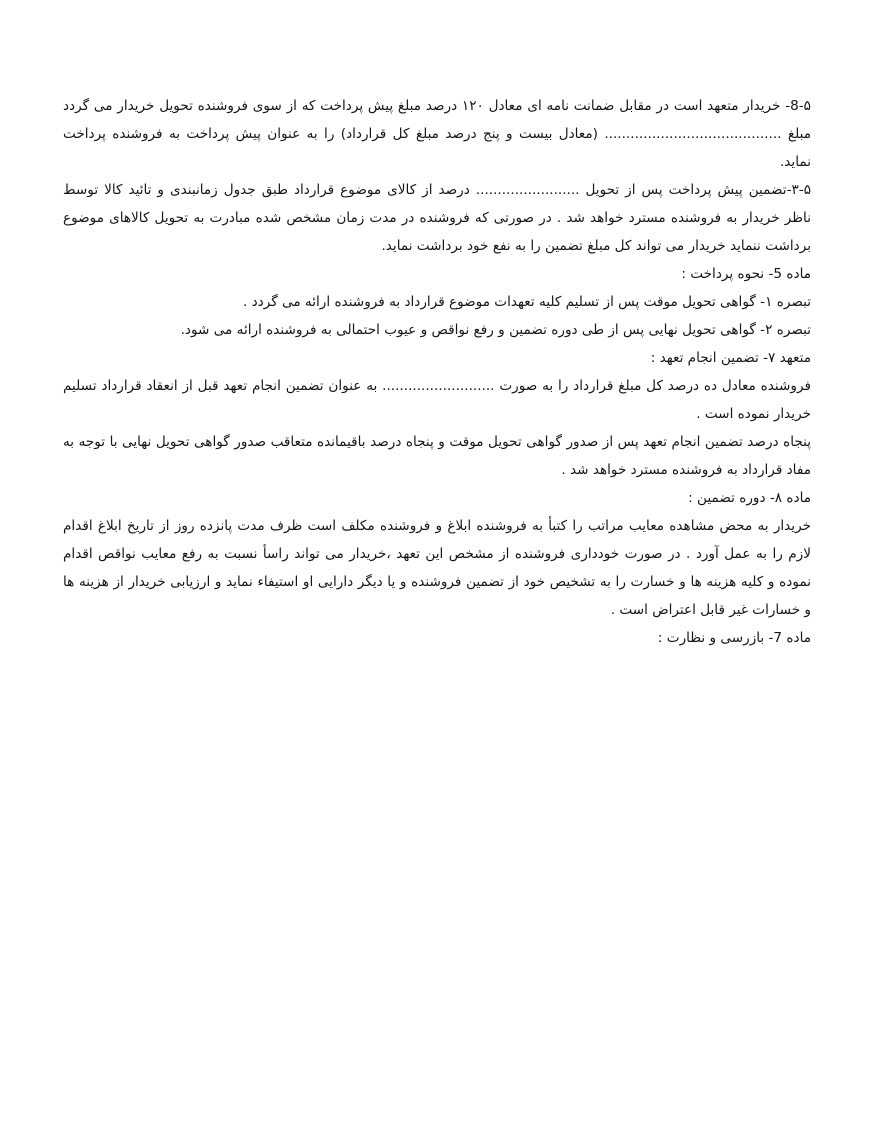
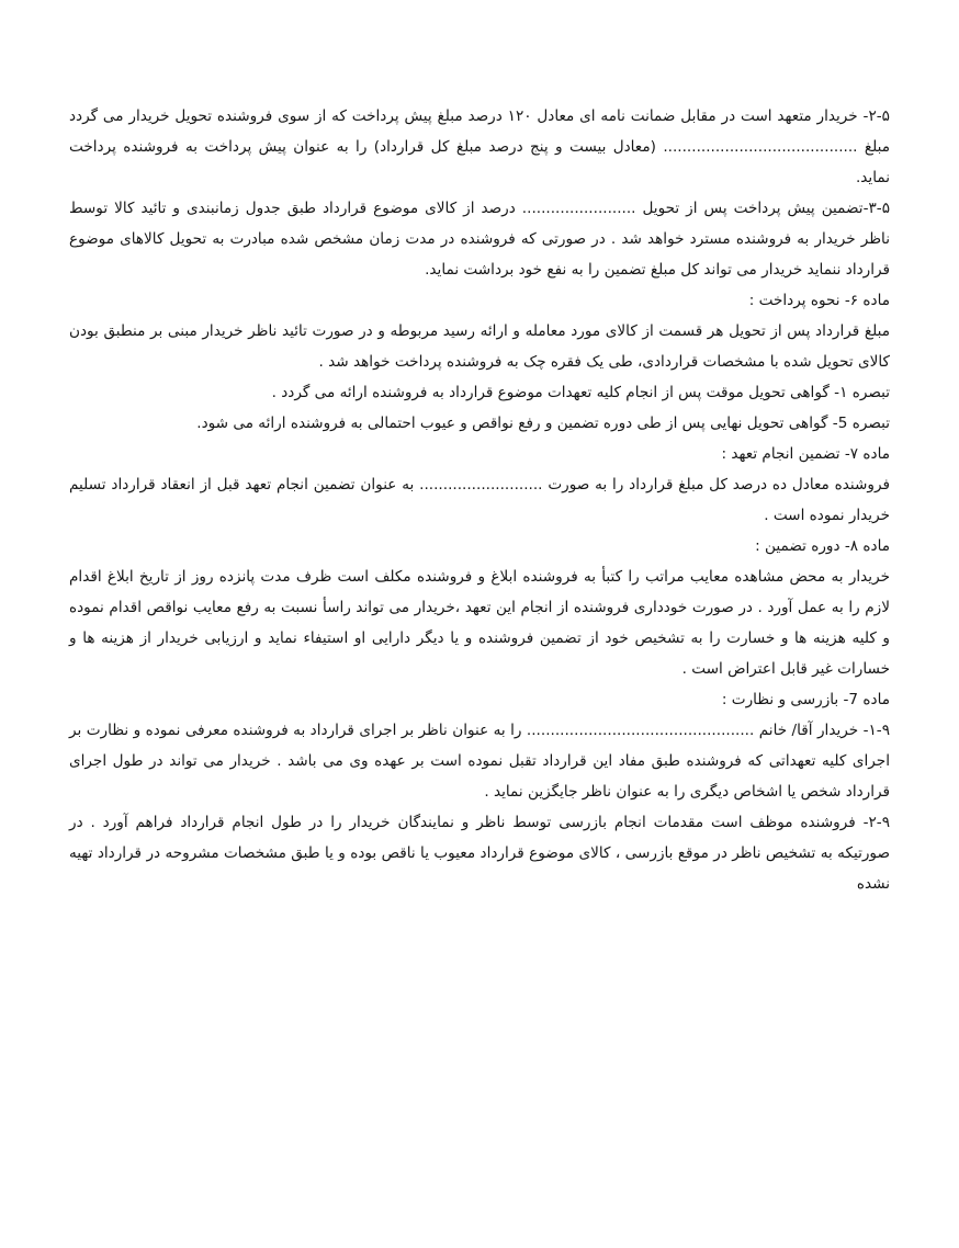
- 8-۵- خریدار متعهد است در مقابل ضمانت نامه ای معادل ۱۲۰ درصد مبلغ پیش پرداخت که از سوی فروشنده تحویل خریدار می گردد مبلغ ......................................... (معادل بیست و پنج درصد مبلغ کل قرارداد) را به عنوان پیش پرداخت به فروشنده پرداخت نماید.
+ ۲-۵- خریدار متعهد است در مقابل ضمانت نامه ای معادل ۱۲۰ درصد مبلغ پیش پرداخت که از سوی فروشنده تحویل خریدار می گردد مبلغ ......................................... (معادل بیست و پنج درصد مبلغ کل قرارداد) را به عنوان پیش پرداخت به فروشنده پرداخت نماید.
- ۳-۵-تضمین پیش پرداخت پس از تحویل ........................ درصد از کالای موضوع قرارداد طبق جدول زمانبندی و تائید کالا توسط ناظر خریدار به فروشنده مسترد خواهد شد . در صورتی که فروشنده در مدت زمان مشخص شده مبادرت به تحویل کالاهای موضوع برداشت ننماید خریدار می تواند کل مبلغ تضمین را به نفع خود برداشت نماید.
+ ۳-۵-تضمین پیش پرداخت پس از تحویل ........................ درصد از کالای موضوع قرارداد طبق جدول زمانبندی و تائید کالا توسط ناظر خریدار به فروشنده مسترد خواهد شد . در صورتی که فروشنده در مدت زمان مشخص شده مبادرت به تحویل کالاهای موضوع قرارداد ننماید خریدار می تواند کل مبلغ تضمین را به نفع خود برداشت نماید.
- ماده 5- نحوه پرداخت :
+ ماده ۶- نحوه پرداخت :
+ مبلغ قرارداد پس از تحویل هر قسمت از کالای مورد معامله و ارائه رسید مربوطه و در صورت تائید ناظر خریدار مبنی بر منطبق بودن کالای تحویل شده با مشخصات قراردادی، طی یک فقره چک به فروشنده پرداخت خواهد شد .
- تبصره ۱- گواهی تحویل موقت پس از تسلیم کلیه تعهدات موضوع قرارداد به فروشنده ارائه می گردد .
+ تبصره ۱- گواهی تحویل موقت پس از انجام کلیه تعهدات موضوع قرارداد به فروشنده ارائه می گردد .
- تبصره ۲- گواهی تحویل نهایی پس از طی دوره تضمین و رفع نواقص و عیوب احتمالی به فروشنده ارائه می شود.
+ تبصره 5- گواهی تحویل نهایی پس از طی دوره تضمین و رفع نواقص و عیوب احتمالی به فروشنده ارائه می شود.
- متعهد ۷- تضمین انجام تعهد :
+ ماده ۷- تضمین انجام تعهد :
  فروشنده معادل ده درصد کل مبلغ قرارداد را به صورت .......................... به عنوان تضمین انجام تعهد قبل از انعقاد قرارداد تسلیم خریدار نموده است .
- پنجاه درصد تضمین انجام تعهد پس از صدور گواهی تحویل موقت و پنجاه درصد باقیمانده متعاقب صدور گواهی تحویل نهایی با توجه به مفاد قرارداد به فروشنده مسترد خواهد شد .
  ماده ۸- دوره تضمین :
- خریدار به محض مشاهده معایب مراتب را کتبأ به فروشنده ابلاغ و فروشنده مکلف است ظرف مدت پانزده روز از تاریخ ابلاغ اقدام لازم را به عمل آورد . در صورت خودداری فروشنده از مشخص این تعهد ،خریدار می تواند راسأ نسبت به رفع معایب نواقص اقدام نموده و کلیه هزینه ها و خسارت را به تشخیص خود از تضمین فروشنده و یا دیگر دارایی او استیفاء نماید و ارزیابی خریدار از هزینه ها و خسارات غیر قابل اعتراض است .
+ خریدار به محض مشاهده معایب مراتب را کتبأ به فروشنده ابلاغ و فروشنده مکلف است ظرف مدت پانزده روز از تاریخ ابلاغ اقدام لازم را به عمل آورد . در صورت خودداری فروشنده از انجام این تعهد ،خریدار می تواند راسأ نسبت به رفع معایب نواقص اقدام نموده و کلیه هزینه ها و خسارت را به تشخیص خود از تضمین فروشنده و یا دیگر دارایی او استیفاء نماید و ارزیابی خریدار از هزینه ها و خسارات غیر قابل اعتراض است .
  ماده 7- بازرسی و نظارت :
+ ۱-۹- خریدار آقا/ خانم ................................................ را به عنوان ناظر بر اجرای قرارداد به فروشنده معرفی نموده و نظارت بر اجرای کلیه تعهداتی که فروشنده طبق مفاد این قرارداد تقبل نموده است بر عهده وی می باشد . خریدار می تواند در طول اجرای قرارداد شخص یا اشخاص دیگری را به عنوان ناظر جایگزین نماید .
+ ۲-۹- فروشنده موظف است مقدمات انجام بازرسی توسط ناظر و نمایندگان خریدار را در طول انجام قرارداد فراهم آورد . در صورتیکه به تشخیص ناظر در موقع بازرسی ، کالای موضوع قرارداد معیوب یا ناقص بوده و یا طبق مشخصات مشروحه در قرارداد تهیه نشده
